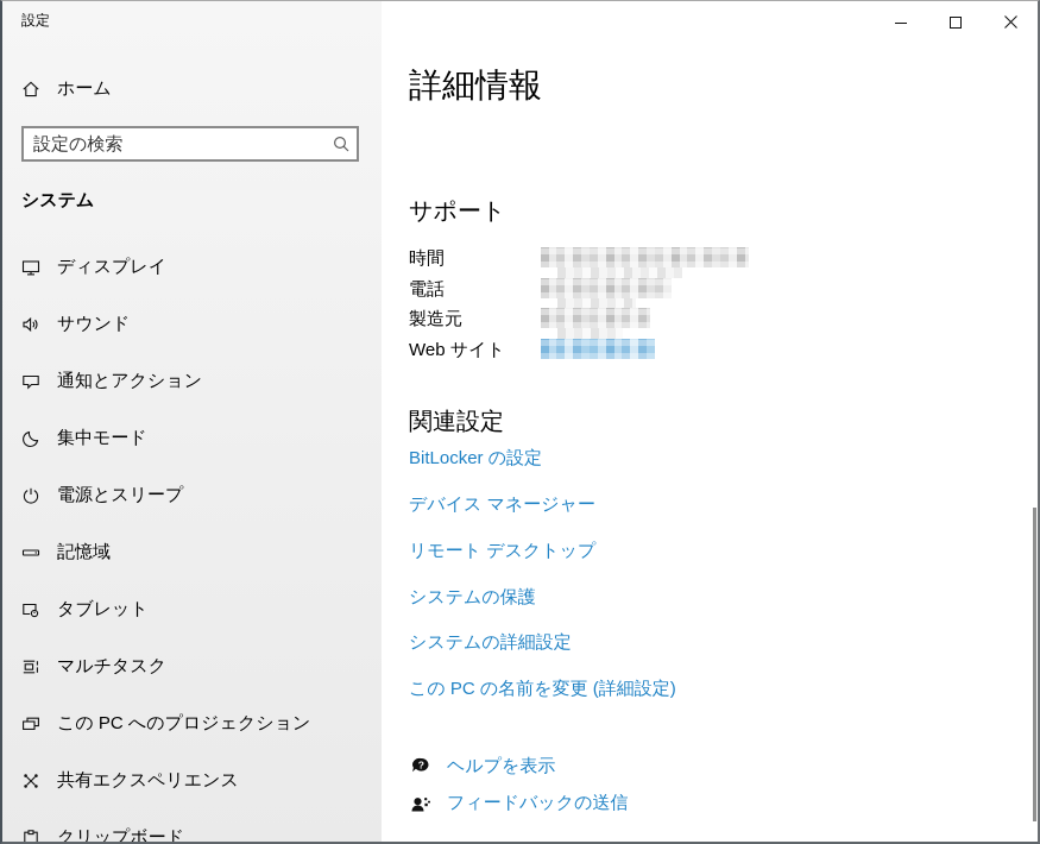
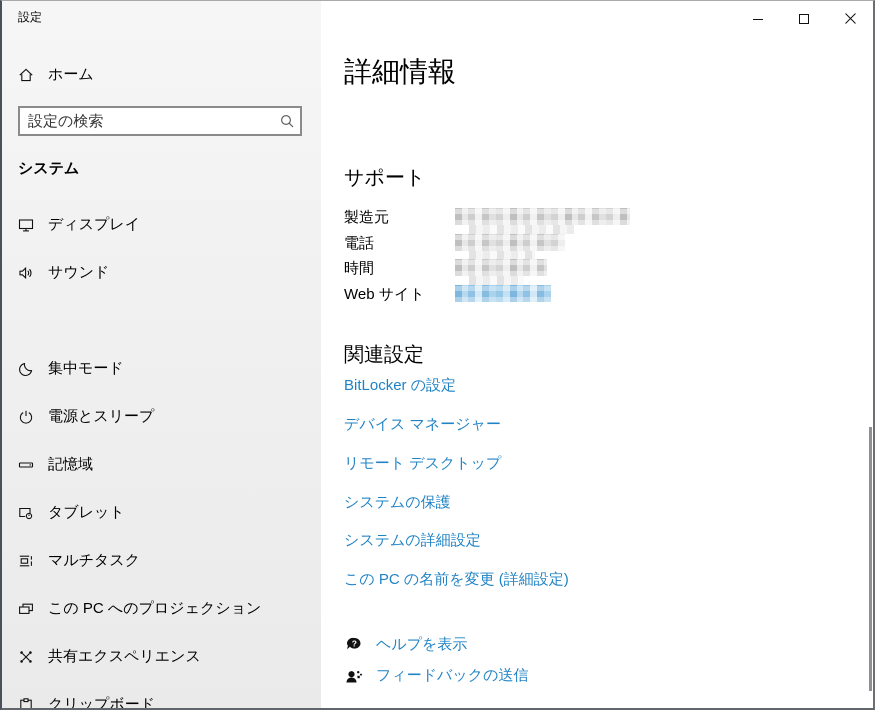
  ホーム
  設定の検索
  システム
  ディスプレイ
  サウンド
- 通知とアクション
  集中モード
  電源とスリープ
  記憶域
  タブレット
  マルチタスク
  この PC へのプロジェクション
  共有エクスペリエンス
  クリップボード
  詳細情報
  サポート
- 時間
+ 製造元
  電話
- 製造元
+ 時間
  Web サイト
  関連設定
  BitLocker の設定
  デバイス マネージャー
  リモート デスクトップ
  システムの保護
  システムの詳細設定
  この PC の名前を変更 (詳細設定)
  ?
  ヘルプを表示
  フィードバックの送信
  設定
